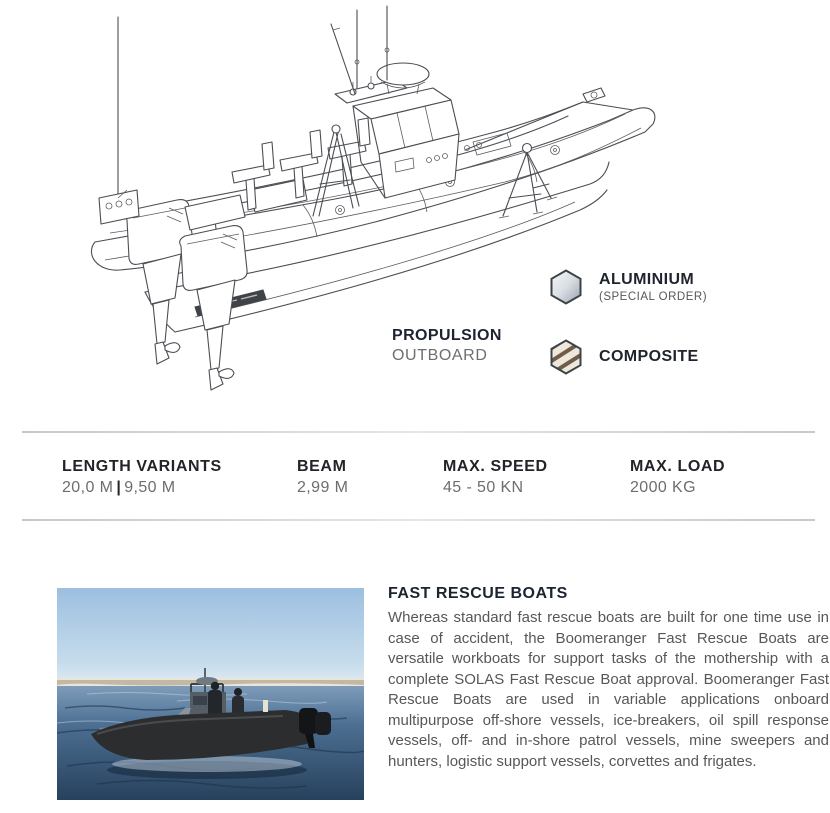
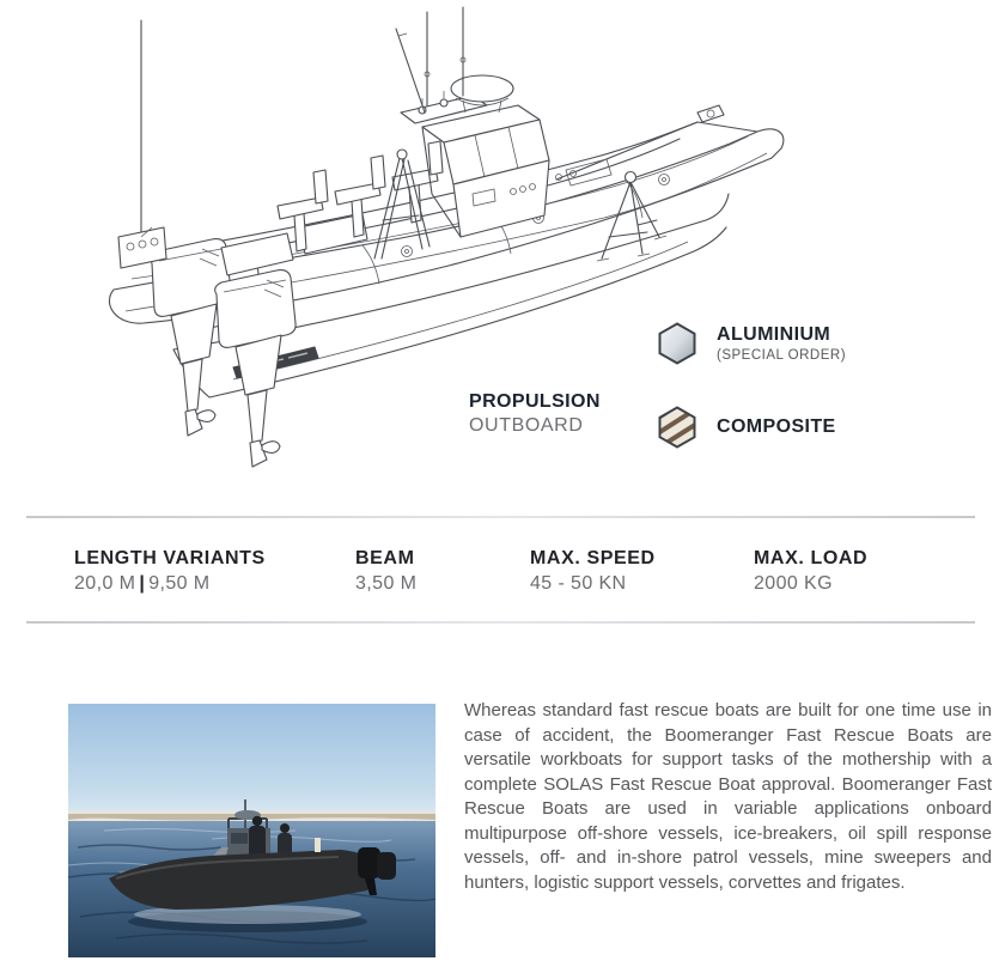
  PROPULSION
  OUTBOARD
  ALUMINIUM
  (SPECIAL ORDER)
  COMPOSITE
  LENGTH VARIANTS
  20,0 M | 9,50 M
  BEAM
- 2,99 M
+ 3,50 M
  MAX. SPEED
  45 - 50 KN
  MAX. LOAD
  2000 KG
- FAST RESCUE BOATS
  Whereas standard fast rescue boats are built for one time use in case of accident, the Boomeranger Fast Rescue Boats are versatile workboats for support tasks of the mothership with a complete SOLAS Fast Rescue Boat approval. Boomeranger Fast Rescue Boats are used in variable applications onboard multipurpose off-shore vessels, ice-breakers, oil spill response vessels, off- and in-shore patrol vessels, mine sweepers and hunters, logistic support vessels, corvettes and frigates.
